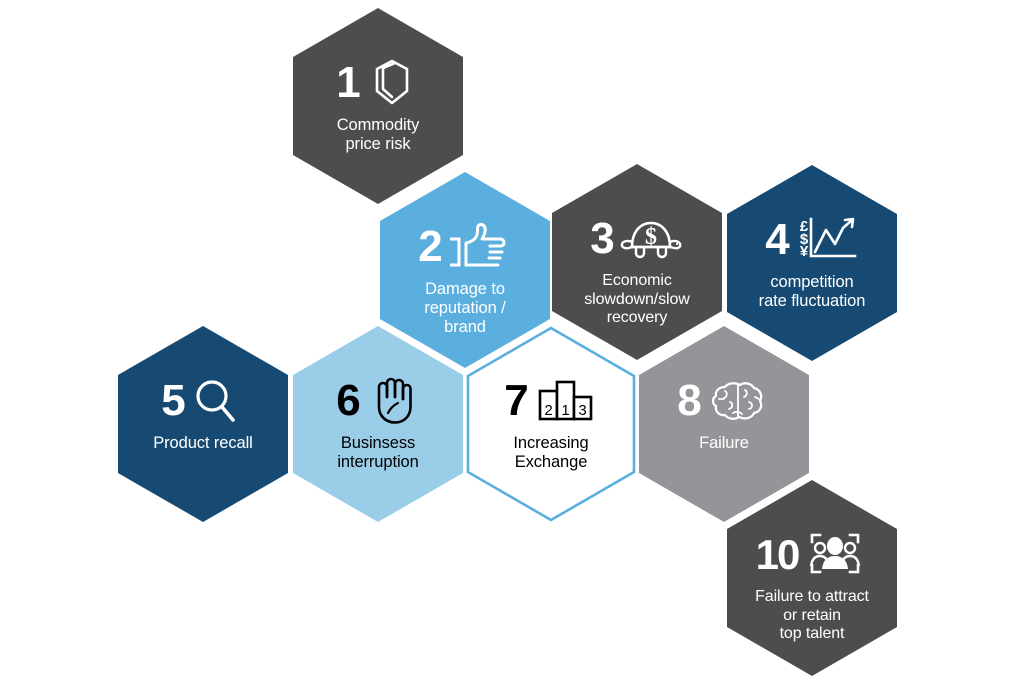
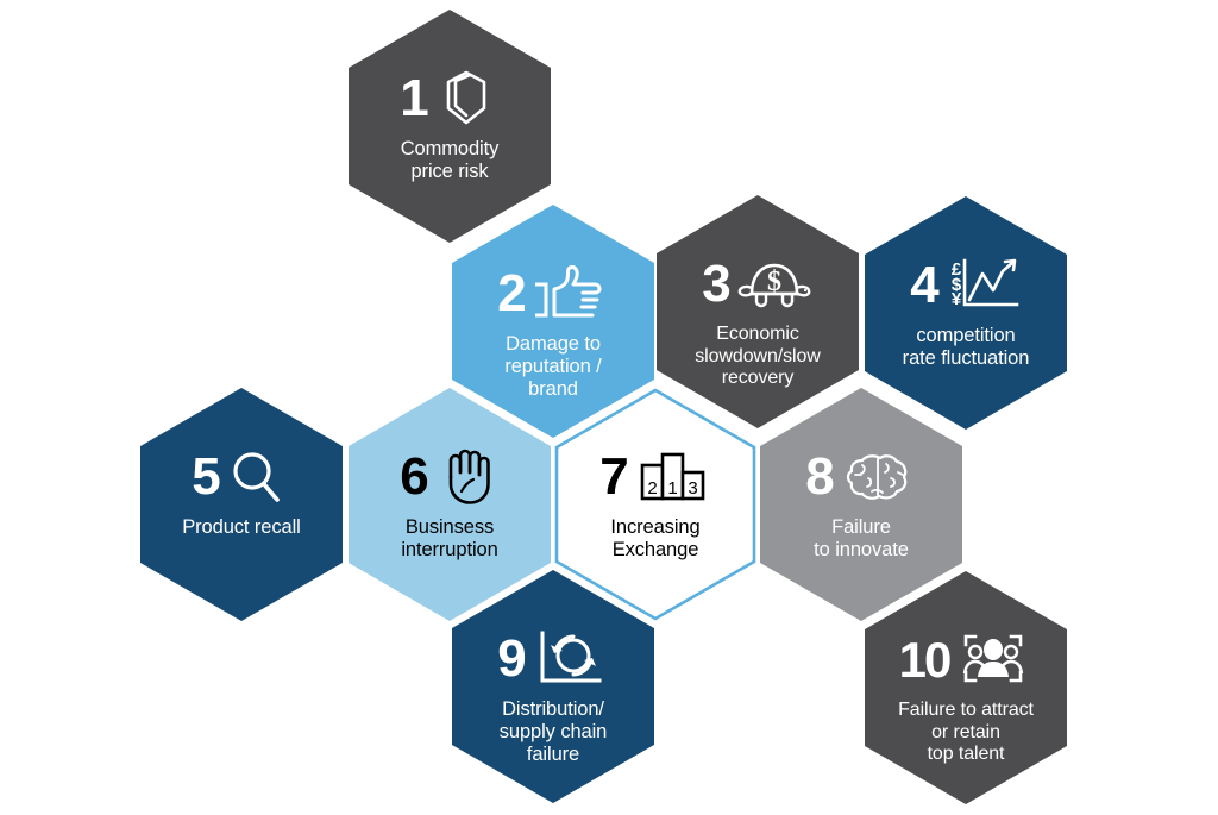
  1
  Commodity
  price risk
  2
  Damage to
  reputation /
  brand
  3
  $
  Economic
  slowdown/slow
  recovery
  4
  £
  $
  ¥
  competition
  rate fluctuation
  5
  Product recall
  6
  Businsess
  interruption
  7
  2
  1
  3
  Increasing
  Exchange
  8
  Failure
+ to innovate
+ 9
+ Distribution/
+ supply chain
+ failure
  10
  Failure to attract
  or retain
  top talent
